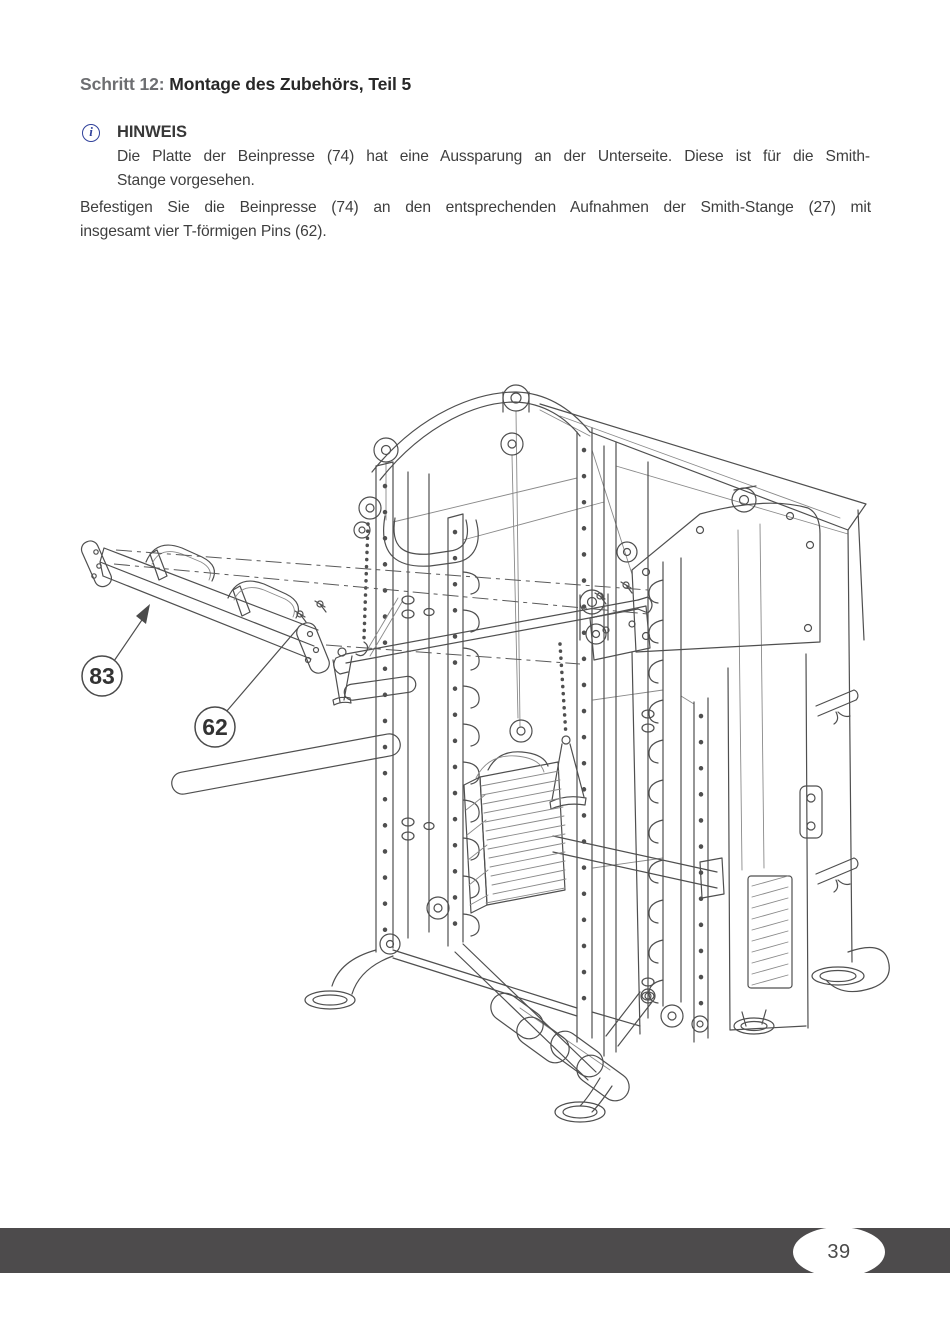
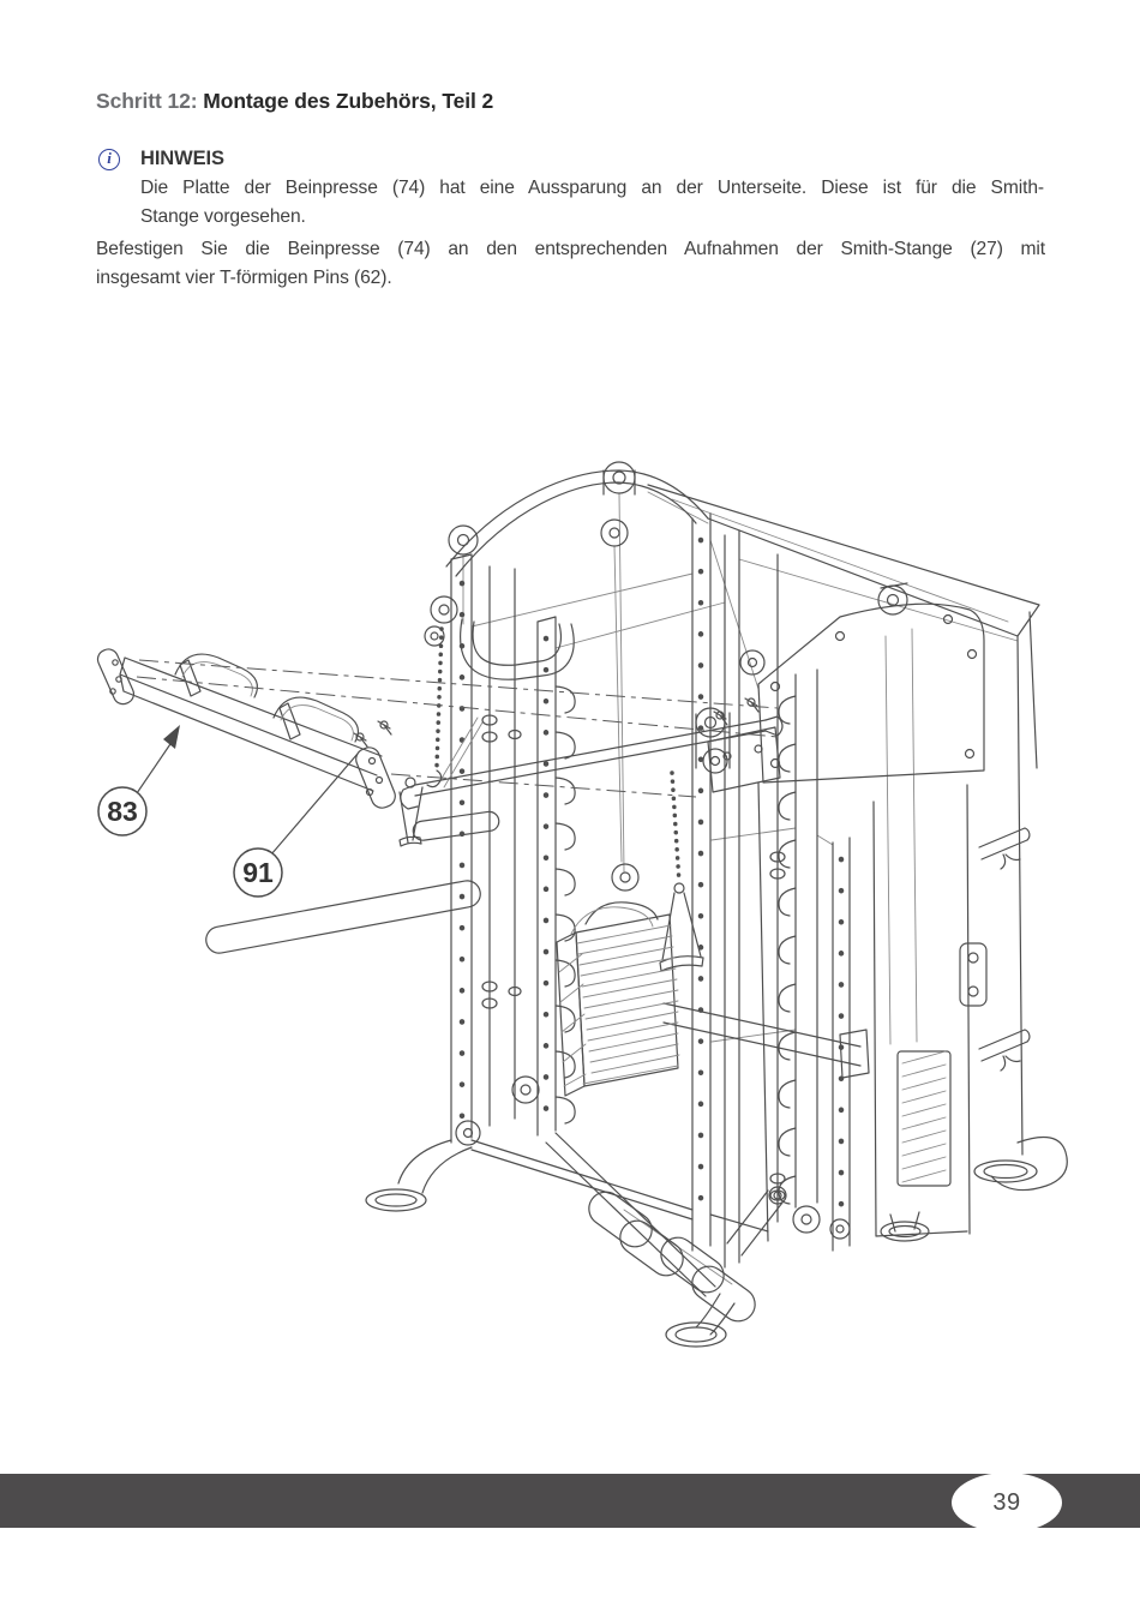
- Schritt 12: Montage des Zubehörs, Teil 5
+ Schritt 12: Montage des Zubehörs, Teil 2
  i
  HINWEIS
  Die Platte der Beinpresse (74) hat eine Aussparung an der Unterseite. Diese ist für die Smith-
  Stange vorgesehen.
  Befestigen Sie die Beinpresse (74) an den entsprechenden Aufnahmen der Smith-Stange (27) mit
  insgesamt vier T-förmigen Pins (62).
  83
- 62
+ 91
  39
